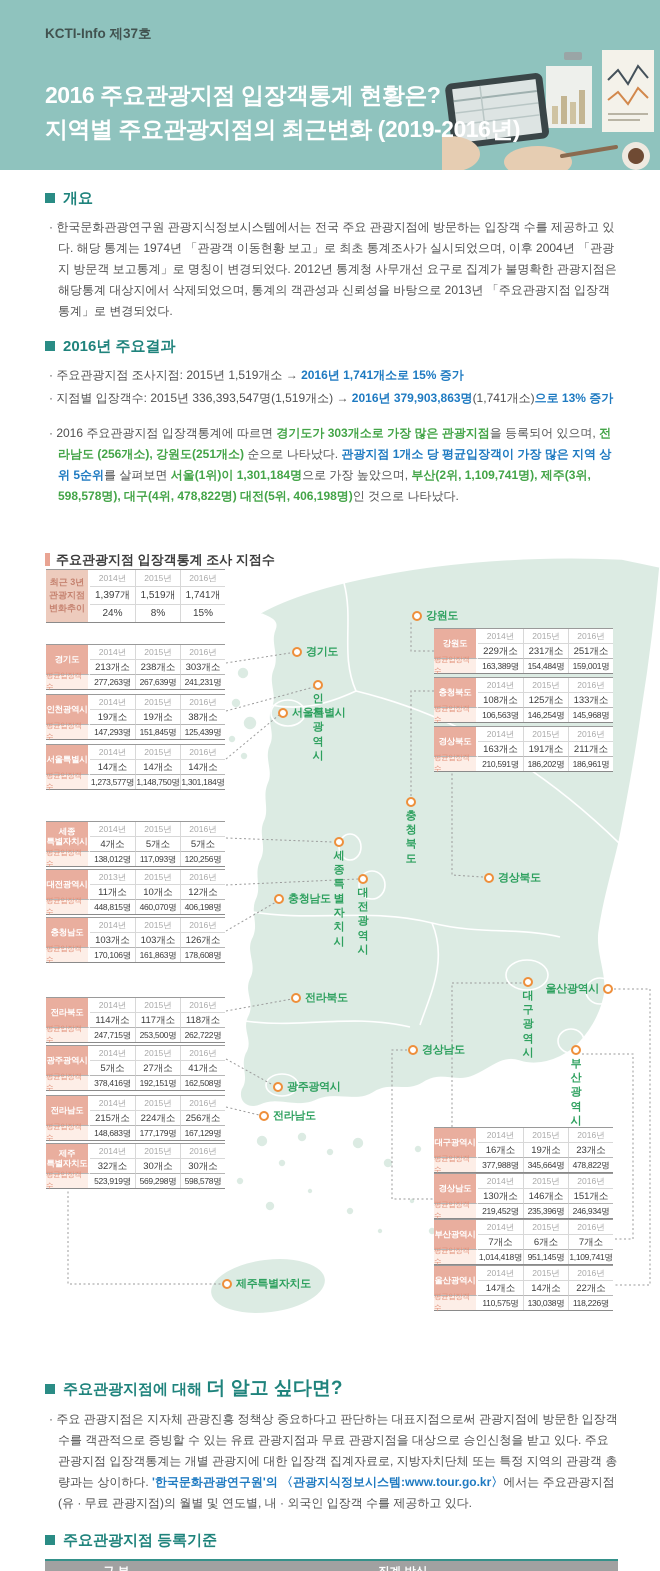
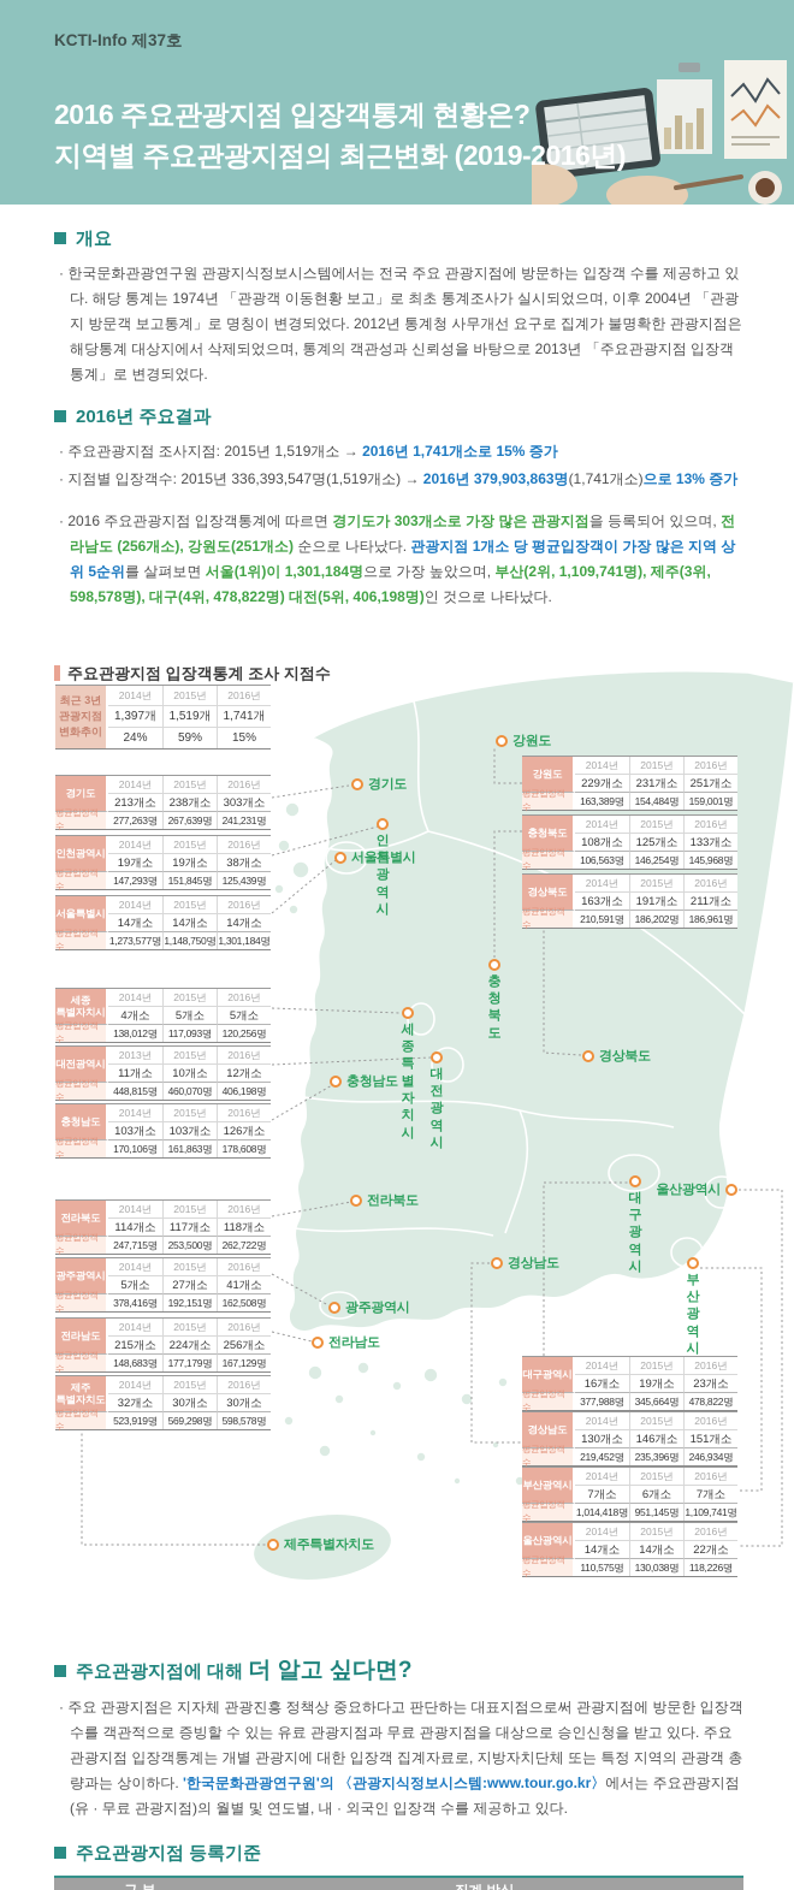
  KCTI-Info 제37호
  2016 주요관광지점 입장객통계 현황은?
  지역별 주요관광지점의 최근변화 (2019-2016년)
  개요
  · 한국문화관광연구원 관광지식정보시스템에서는 전국 주요 관광지점에 방문하는 입장객 수를 제공하고 있다. 해당 통계는 1974년 「관광객 이동현황 보고」로 최초 통계조사가 실시되었으며, 이후 2004년 「관광지 방문객 보고통계」로 명칭이 변경되었다. 2012년 통계청 사무개선 요구로 집계가 불명확한 관광지점은 해당통계 대상지에서 삭제되었으며, 통계의 객관성과 신뢰성을 바탕으로 2013년 「주요관광지점 입장객통계」로 변경되었다.
  2016년 주요결과
  · 주요관광지점 조사지점: 2015년 1,519개소 → 2016년 1,741개소로 15% 증가
  · 지점별 입장객수: 2015년 336,393,547명(1,519개소) → 2016년 379,903,863명(1,741개소)으로 13% 증가
  · 2016 주요관광지점 입장객통계에 따르면 경기도가 303개소로 가장 많은 관광지점을 등록되어 있으며, 전라남도 (256개소), 강원도(251개소) 순으로 나타났다. 관광지점 1개소 당 평균입장객이 가장 많은 지역 상위 5순위를 살펴보면 서울(1위)이 1,301,184명으로 가장 높았으며, 부산(2위, 1,109,741명), 제주(3위, 598,578명), 대구(4위, 478,822명) 대전(5위, 406,198명)인 것으로 나타났다.
  주요관광지점 입장객통계 조사 지점수
  최근 3년
  관광지점
  변화추이
  2014년
  2015년
  2016년
  1,397개
  1,519개
  1,741개
  24%
- 8%
+ 59%
  15%
  경기도
  2014년
  2015년
  2016년
  213개소
  238개소
  303개소
  평균입장객 수
  277,263명
  267,639명
  241,231명
  인천광역시
  2014년
  2015년
  2016년
  19개소
  19개소
  38개소
  평균입장객 수
  147,293명
  151,845명
  125,439명
  서울특별시
  2014년
  2015년
  2016년
  14개소
  14개소
  14개소
  평균입장객 수
  1,273,577명
  1,148,750명
  1,301,184명
  세종
  특별자치시
  2014년
  2015년
  2016년
  4개소
  5개소
  5개소
  평균입장객 수
  138,012명
  117,093명
  120,256명
  대전광역시
  2013년
  2015년
  2016년
  11개소
  10개소
  12개소
  평균입장객 수
  448,815명
  460,070명
  406,198명
  충청남도
  2014년
  2015년
  2016년
  103개소
  103개소
  126개소
  평균입장객 수
  170,106명
  161,863명
  178,608명
  전라북도
  2014년
  2015년
  2016년
  114개소
  117개소
  118개소
  평균입장객 수
  247,715명
  253,500명
  262,722명
  광주광역시
  2014년
  2015년
  2016년
  5개소
  27개소
  41개소
  평균입장객 수
  378,416명
  192,151명
  162,508명
  전라남도
  2014년
  2015년
  2016년
  215개소
  224개소
  256개소
  평균입장객 수
  148,683명
  177,179명
  167,129명
  제주
  특별자치도
  2014년
  2015년
  2016년
  32개소
  30개소
  30개소
  평균입장객 수
  523,919명
  569,298명
  598,578명
  강원도
  2014년
  2015년
  2016년
  229개소
  231개소
  251개소
  평균입장객 수
  163,389명
  154,484명
  159,001명
  충청북도
  2014년
  2015년
  2016년
  108개소
  125개소
  133개소
  평균입장객 수
  106,563명
  146,254명
  145,968명
  경상북도
  2014년
  2015년
  2016년
  163개소
  191개소
  211개소
  평균입장객 수
  210,591명
  186,202명
  186,961명
  대구광역시
  2014년
  2015년
  2016년
  16개소
  19개소
  23개소
  평균입장객 수
  377,988명
  345,664명
  478,822명
  경상남도
  2014년
  2015년
  2016년
  130개소
  146개소
  151개소
  평균입장객 수
  219,452명
  235,396명
  246,934명
  부산광역시
  2014년
  2015년
  2016년
  7개소
  6개소
  7개소
  평균입장객 수
  1,014,418명
  951,145명
  1,109,741명
  울산광역시
  2014년
  2015년
  2016년
  14개소
  14개소
  22개소
  평균입장객 수
  110,575명
  130,038명
  118,226명
  경기도
  강원도
  인천
  광역시
  서울특별시
  충청북도
  세종
  특별자치시
  대전광역시
  충청남도
  경상북도
  전라북도
  대구광역시
  울산광역시
  경상남도
  부산광역시
  광주광역시
  전라남도
  제주특별자치도
  주요관광지점에 대해 더 알고 싶다면?
  · 주요 관광지점은 지자체 관광진흥 정책상 중요하다고 판단하는 대표지점으로써 관광지점에 방문한 입장객수를 객관적으로 증빙할 수 있는 유료 관광지점과 무료 관광지점을 대상으로 승인신청을 받고 있다. 주요관광지점 입장객통계는 개별 관광지에 대한 입장객 집계자료로, 지방자치단체 또는 특정 지역의 관광객 총량과는 상이하다. '한국문화관광연구원'의 〈관광지식정보시스템:www.tour.go.kr〉에서는 주요관광지점(유 · 무료 관광지점)의 월별 및 연도별, 내 · 외국인 입장객 수를 제공하고 있다.
  주요관광지점 등록기준
